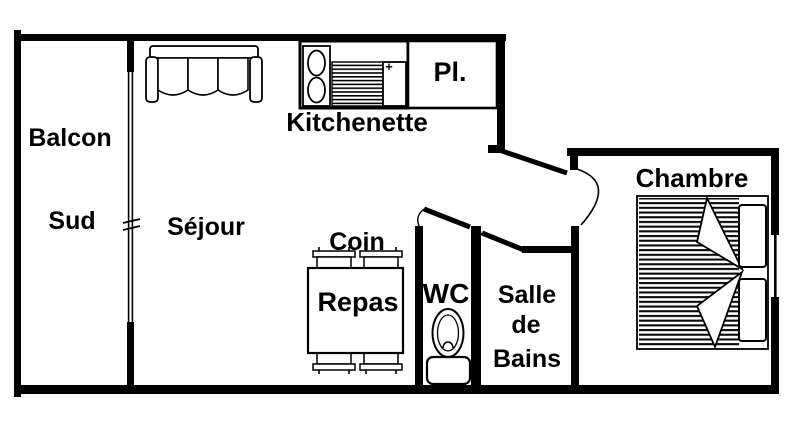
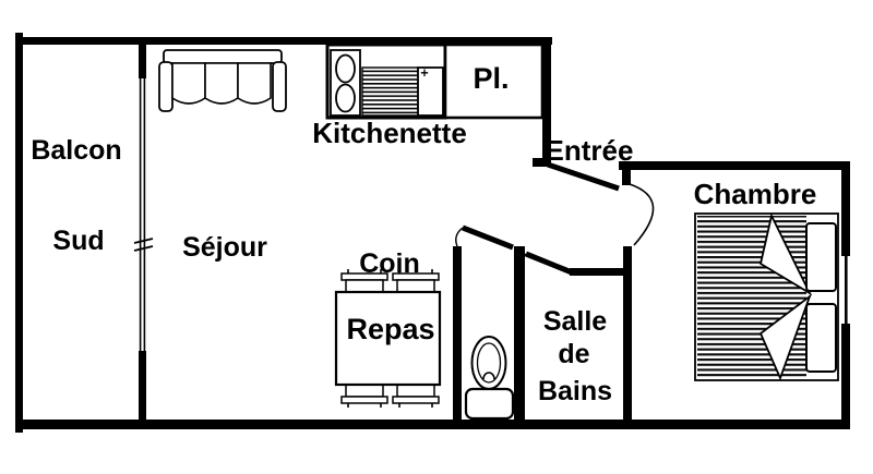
  Balcon
  Sud
  Séjour
  Kitchenette
  Pl.
+ Entrée
  Chambre
  Coin
  Repas
- WC
  Salle
  de
  Bains
